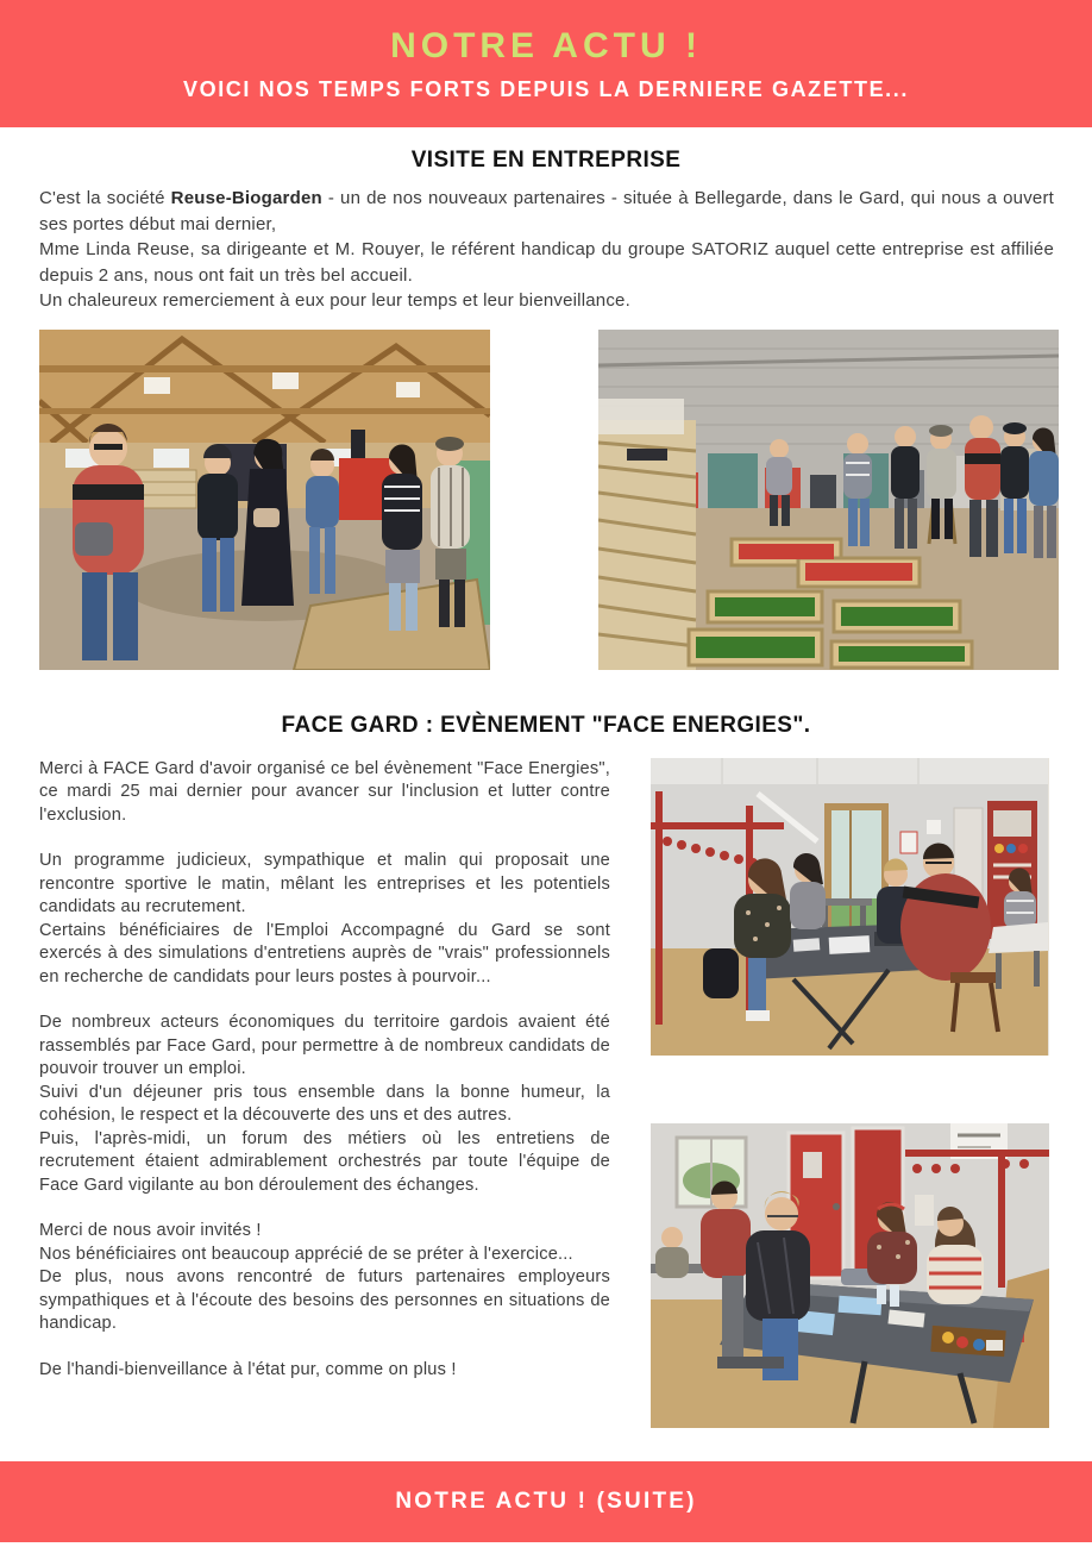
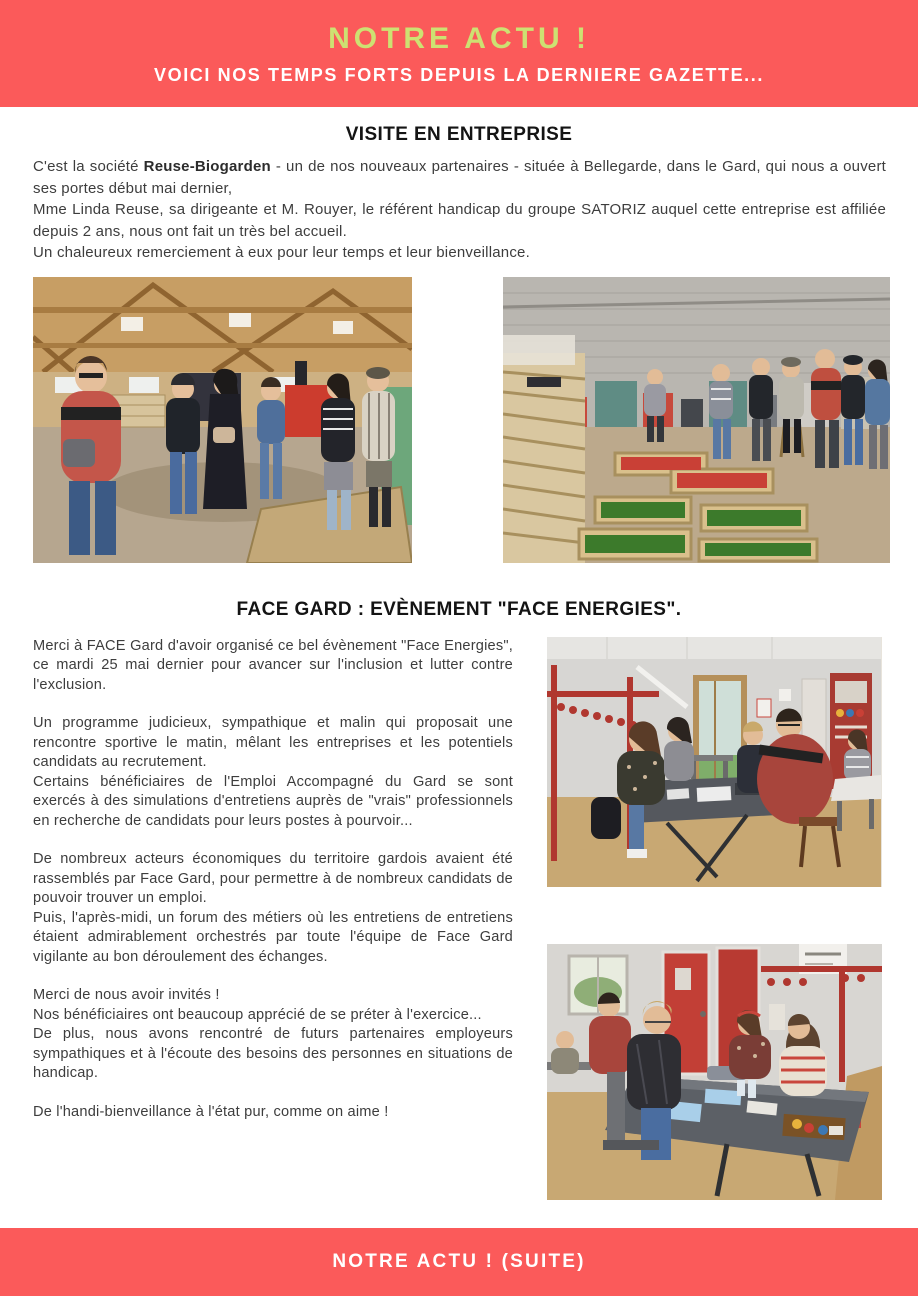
  NOTRE ACTU !
  VOICI NOS TEMPS FORTS DEPUIS LA DERNIERE GAZETTE...
  VISITE EN ENTREPRISE
  C'est la société Reuse-Biogarden - un de nos nouveaux partenaires - située à Bellegarde, dans le Gard, qui nous a ouvert ses portes début mai dernier,
  Mme Linda Reuse, sa dirigeante et M. Rouyer, le référent handicap du groupe SATORIZ auquel cette entreprise est affiliée depuis 2 ans, nous ont fait un très bel accueil.
  Un chaleureux remerciement à eux pour leur temps et leur bienveillance.
  FACE GARD : EVÈNEMENT "FACE ENERGIES".
  Merci à FACE Gard d'avoir organisé ce bel évènement "Face Energies", ce mardi 25 mai dernier pour avancer sur l'inclusion et lutter contre l'exclusion.
  Un programme judicieux, sympathique et malin qui proposait une rencontre sportive le matin, mêlant les entreprises et les potentiels candidats au recrutement.
  Certains bénéficiaires de l'Emploi Accompagné du Gard se sont exercés à des simulations d'entretiens auprès de "vrais" professionnels en recherche de candidats pour leurs postes à pourvoir...
  De nombreux acteurs économiques du territoire gardois avaient été rassemblés par Face Gard, pour permettre à de nombreux candidats de pouvoir trouver un emploi.
- Suivi d'un déjeuner pris tous ensemble dans la bonne humeur, la cohésion, le respect et la découverte des uns et des autres.
- Puis, l'après-midi, un forum des métiers où les entretiens de recrutement étaient admirablement orchestrés par toute l'équipe de Face Gard vigilante au bon déroulement des échanges.
+ Puis, l'après-midi, un forum des métiers où les entretiens de entretiens étaient admirablement orchestrés par toute l'équipe de Face Gard vigilante au bon déroulement des échanges.
  Merci de nous avoir invités !
  Nos bénéficiaires ont beaucoup apprécié de se préter à l'exercice...
  De plus, nous avons rencontré de futurs partenaires employeurs sympathiques et à l'écoute des besoins des personnes en situations de handicap.
- De l'handi-bienveillance à l'état pur, comme on plus !
+ De l'handi-bienveillance à l'état pur, comme on aime !
  NOTRE ACTU ! (SUITE)
